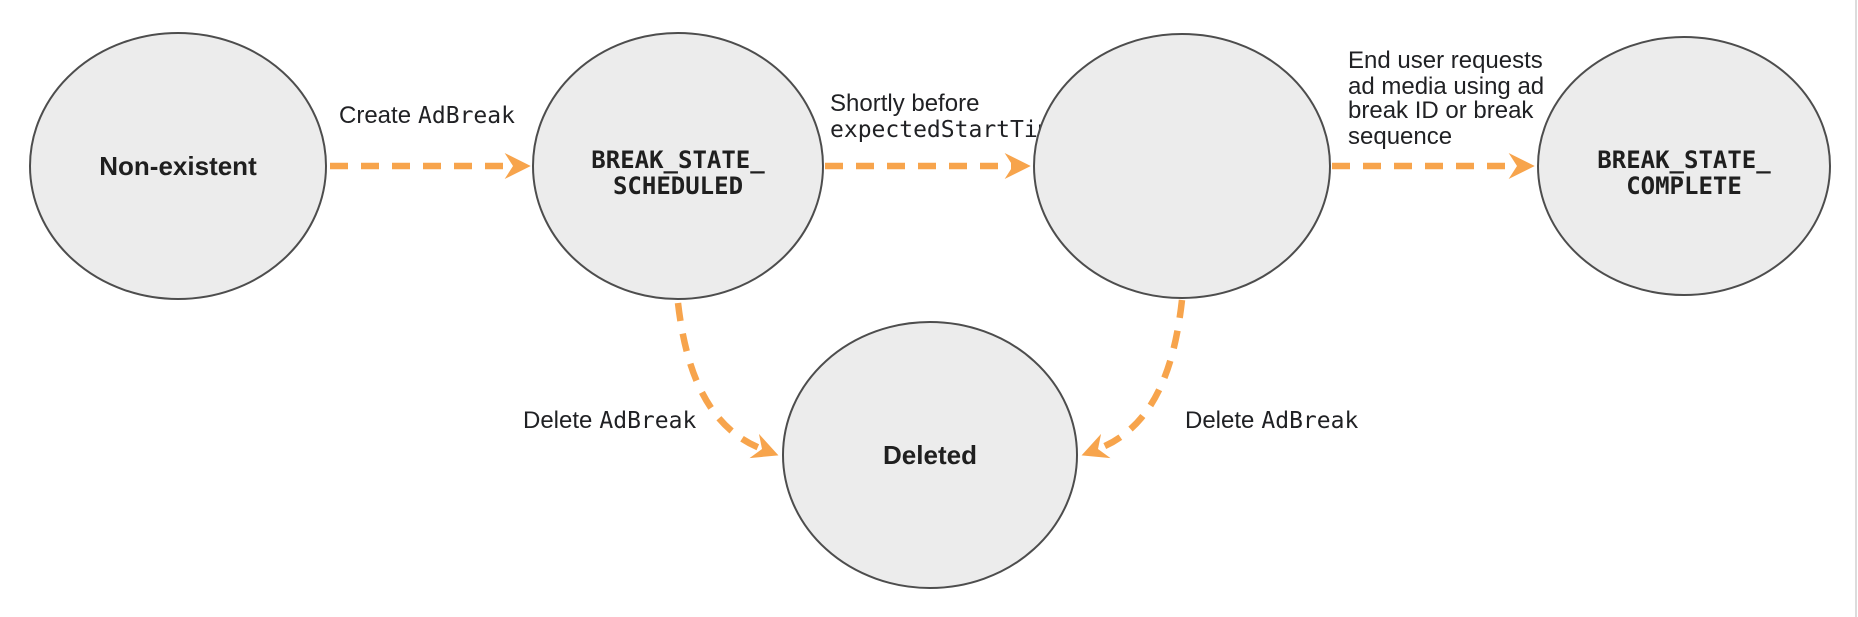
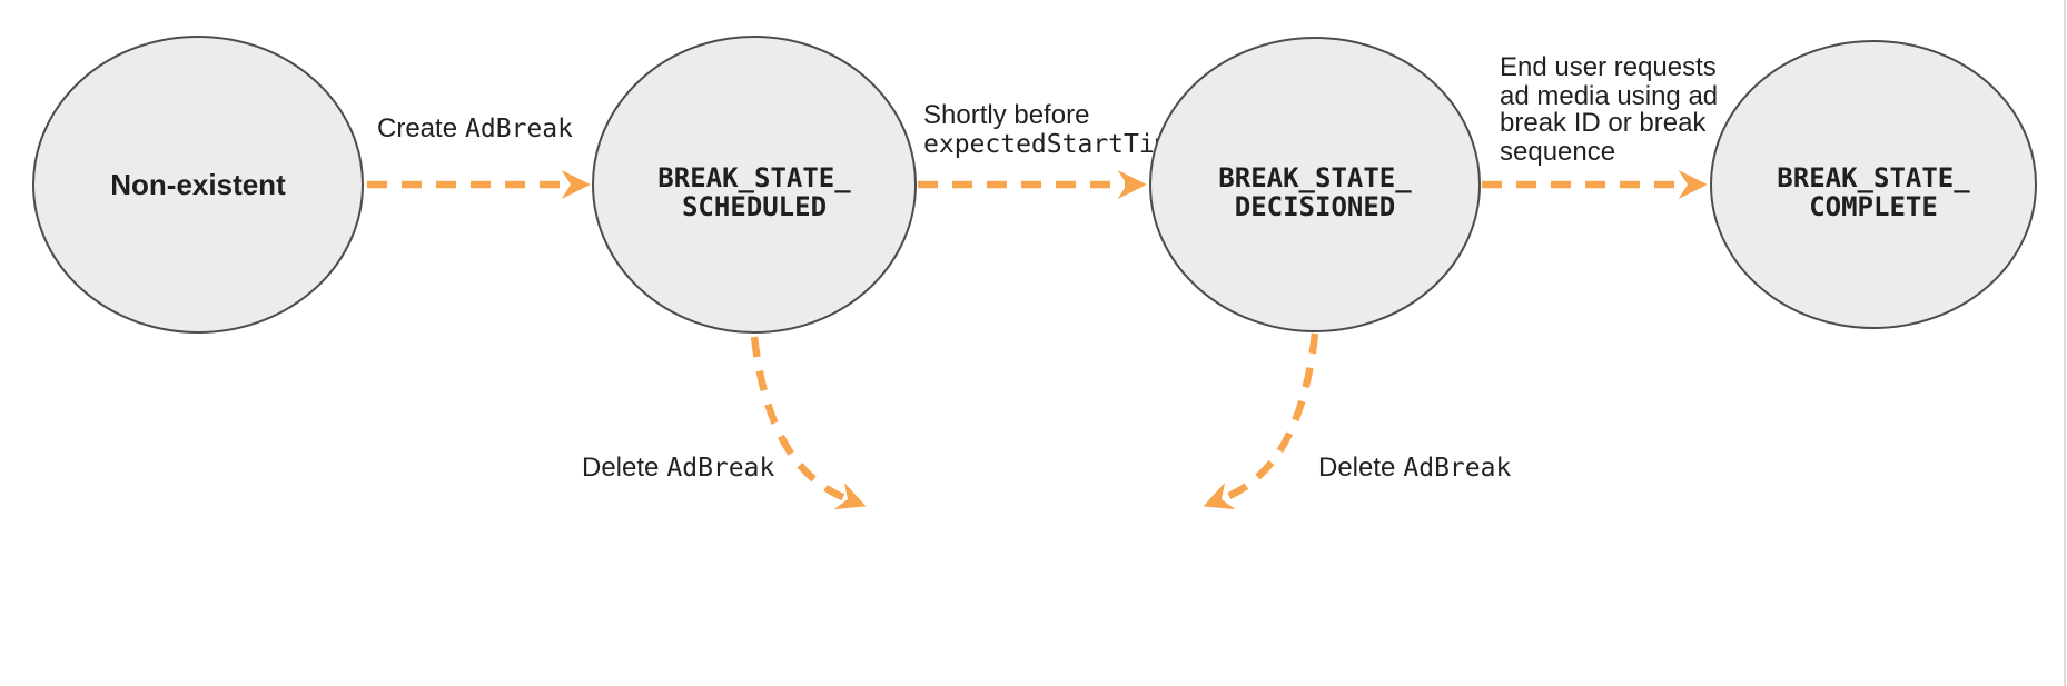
  Create AdBreak
  Shortly before expectedStartTi
  End user requests ad media using ad break ID or break sequence
  Delete AdBreak
  Delete AdBreak
  Non-existent
  BREAK_STATE_ SCHEDULED
+ BREAK_STATE_ DECISIONED
  BREAK_STATE_ COMPLETE
- Deleted
